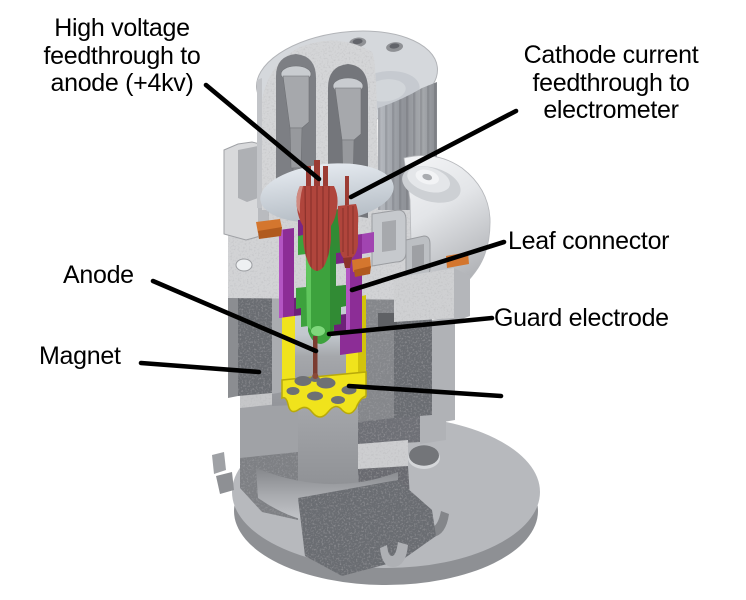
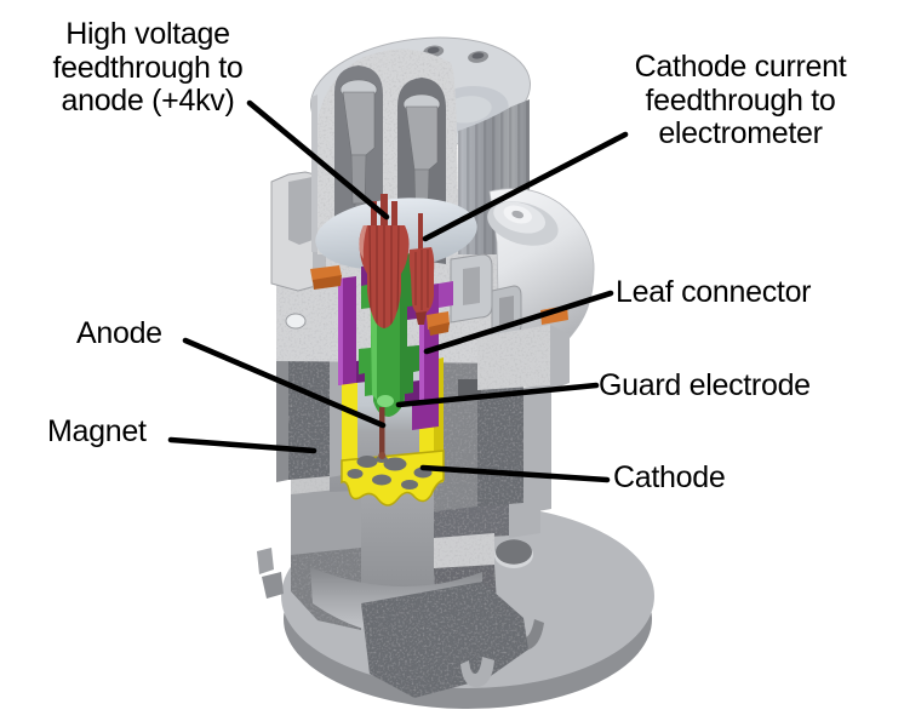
  High voltage
  feedthrough to
  anode (+4kv)
  Cathode current
  feedthrough to
  electrometer
  Leaf connector
  Guard electrode
  Anode
  Magnet
+ Cathode
